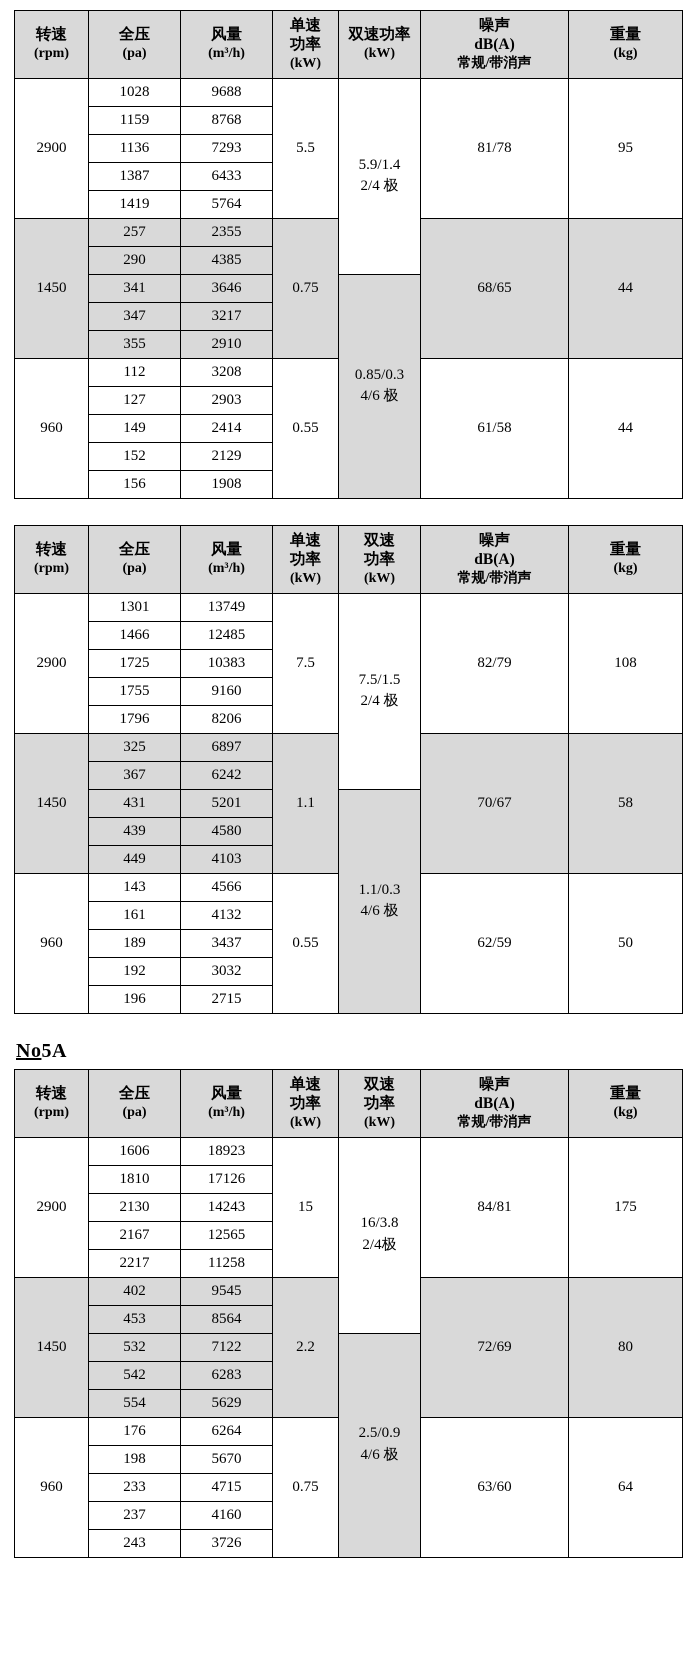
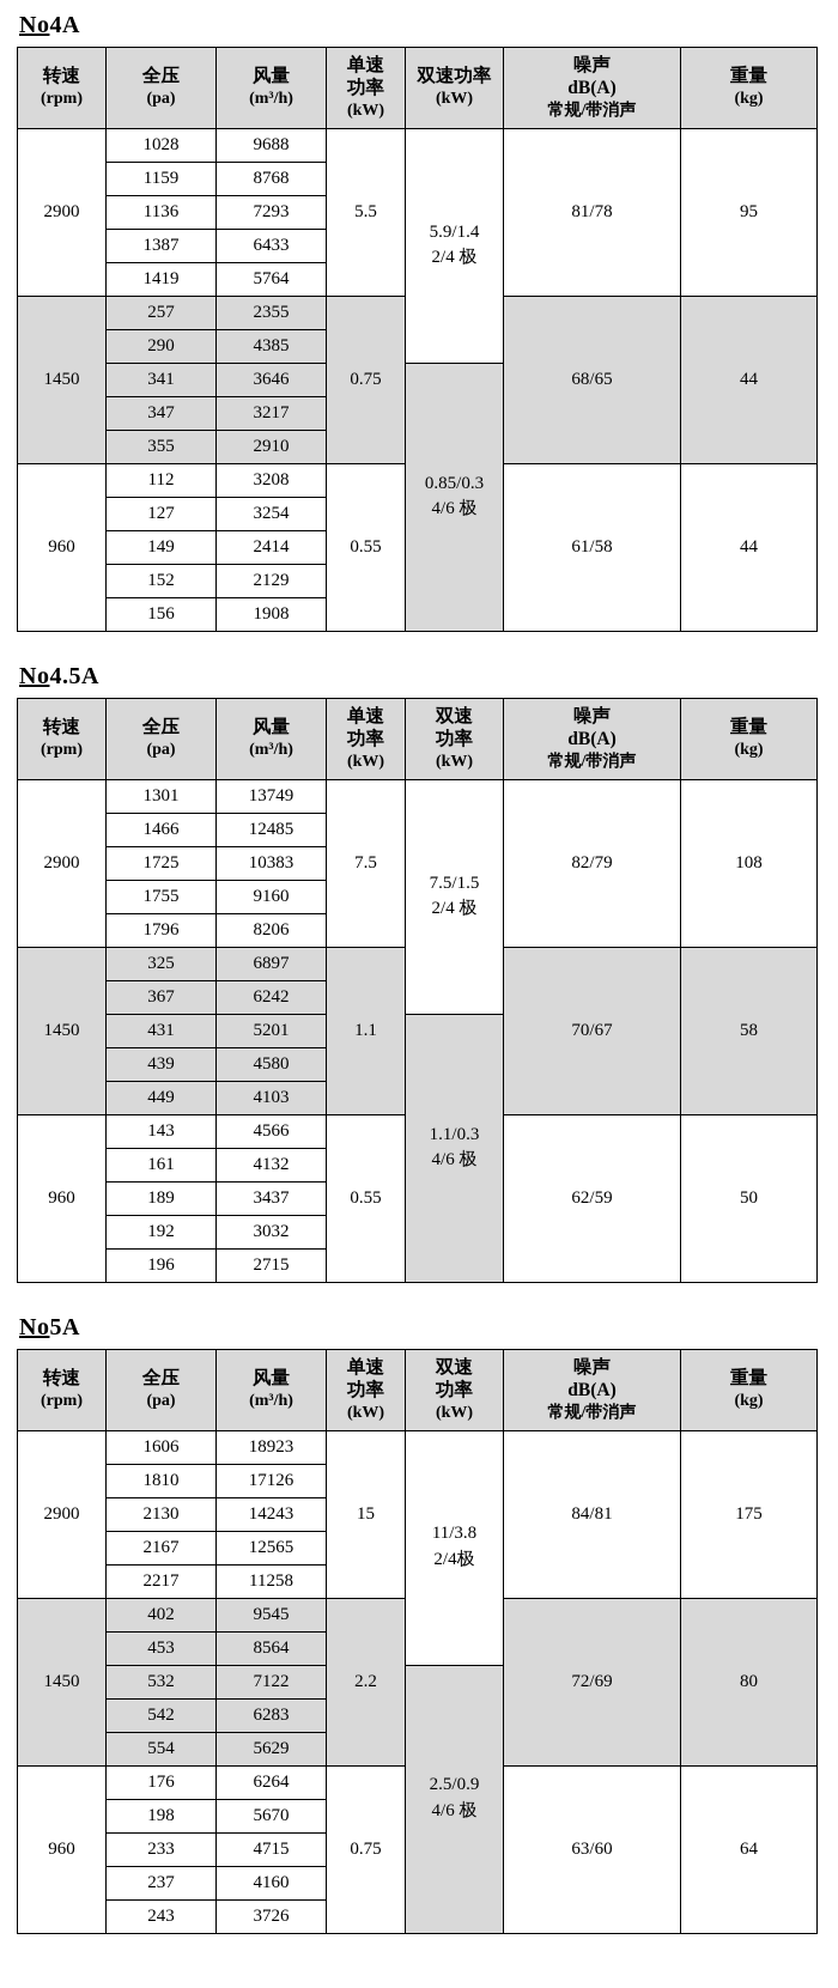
+ No4A
  转速(rpm)	全压(pa)	风量(m³/h)	单速功率(kW)	双速功率(kW)	噪声dB(A)常规/带消声	重量(kg)
  2900	1028	9688	5.5	5.9/1.42/4 极	81/78	95
  1159	8768
  1136	7293
  1387	6433
  1419	5764
  1450	257	2355	0.75	68/65	44
  290	4385
  341	3646	0.85/0.34/6 极
  347	3217
  355	2910
  960	112	3208	0.55	61/58	44
- 127	2903
+ 127	3254
  149	2414
  152	2129
  156	1908
+ No4.5A
  转速(rpm)	全压(pa)	风量(m³/h)	单速功率(kW)	双速功率(kW)	噪声dB(A)常规/带消声	重量(kg)
  2900	1301	13749	7.5	7.5/1.52/4 极	82/79	108
  1466	12485
  1725	10383
  1755	9160
  1796	8206
  1450	325	6897	1.1	70/67	58
  367	6242
  431	5201	1.1/0.34/6 极
  439	4580
  449	4103
  960	143	4566	0.55	62/59	50
  161	4132
  189	3437
  192	3032
  196	2715
  No5A
  转速(rpm)	全压(pa)	风量(m³/h)	单速功率(kW)	双速功率(kW)	噪声dB(A)常规/带消声	重量(kg)
- 2900	1606	18923	15	16/3.82/4极	84/81	175
+ 2900	1606	18923	15	11/3.82/4极	84/81	175
  1810	17126
  2130	14243
  2167	12565
  2217	11258
  1450	402	9545	2.2	72/69	80
  453	8564
  532	7122	2.5/0.94/6 极
  542	6283
  554	5629
  960	176	6264	0.75	63/60	64
  198	5670
  233	4715
  237	4160
  243	3726
